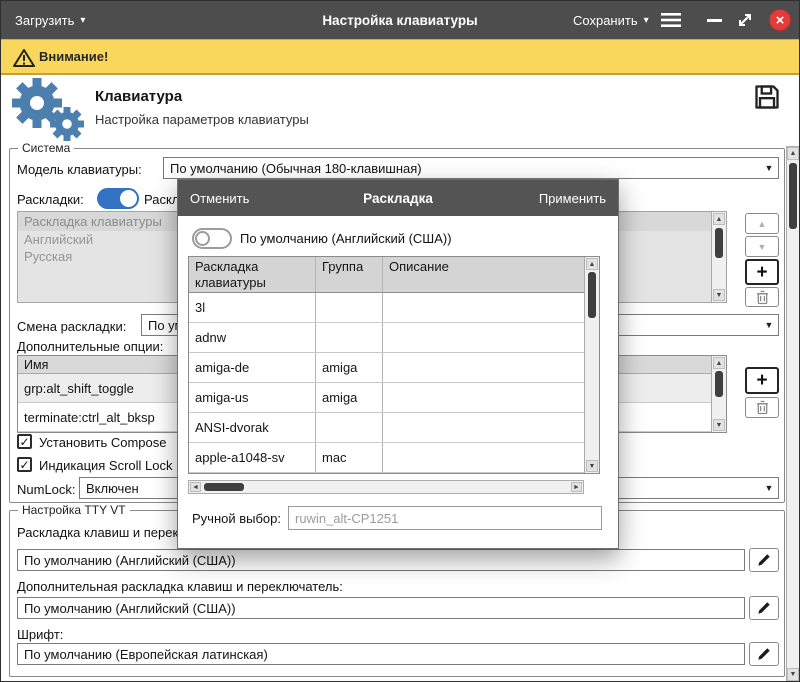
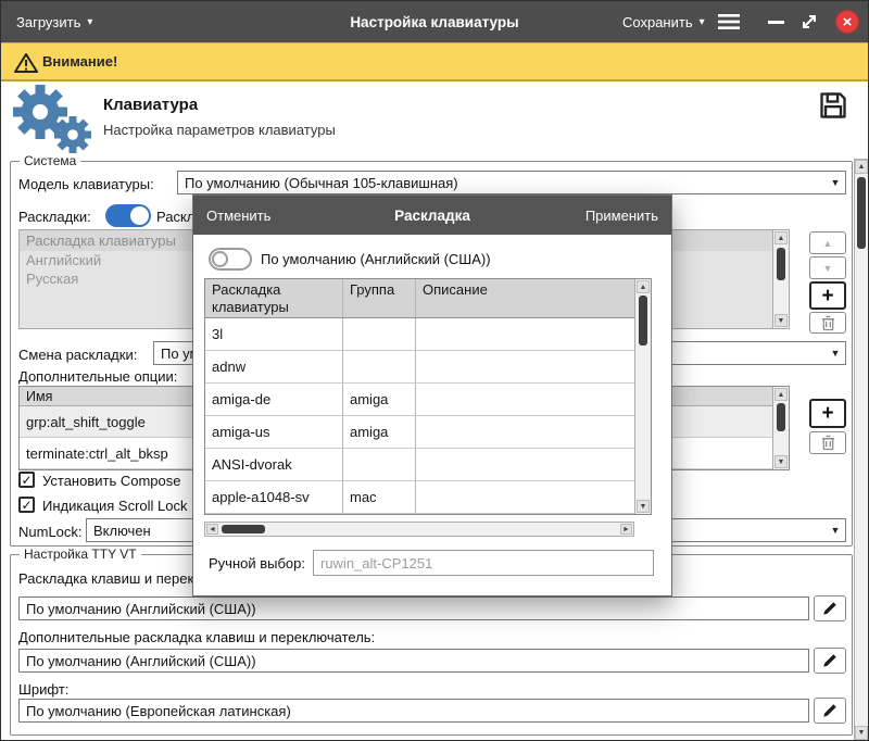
  Загрузить
  ▾
  Настройка клавиатуры
  Сохранить
  ▾
  ×
  Внимание!
  Клавиатура
  Настройка параметров клавиатуры
  Система
  Модель клавиатуры:
- По умолчанию (Обычная 180-клавишная)
+ По умолчанию (Обычная 105-клавишная)
  ▼
  Раскладки:
  Раскл
  Раскладка клавиатуры
  Английский
  Русская
  ▲
  ▼
  +
  Смена раскладки:
  ▼
  Дополнительные опции:
  Имя
  grp:alt_shift_toggle
  terminate:ctrl_alt_bksp
  +
  ✓
  Установить Compose
  ✓
  Индикация Scroll Lock
  NumLock:
  Включен
  ▼
  Настройка TTY VT
  Раскладка клавиш и перек
  По умолчанию (Английский (США))
- Дополнительная раскладка клавиш и переключатель:
+ Дополнительные раскладка клавиш и переключатель:
  По умолчанию (Английский (США))
  Шрифт:
  По умолчанию (Европейская латинская)
  Отменить
  Раскладка
  Применить
  По умолчанию (Английский (США))
  Раскладка клавиатуры
  Группа
  Описание
  3l
  adnw
  amiga-de
  amiga
  amiga-us
  amiga
  ANSI-dvorak
  apple-a1048-sv
  mac
  Ручной выбор:
  ruwin_alt-CP1251
